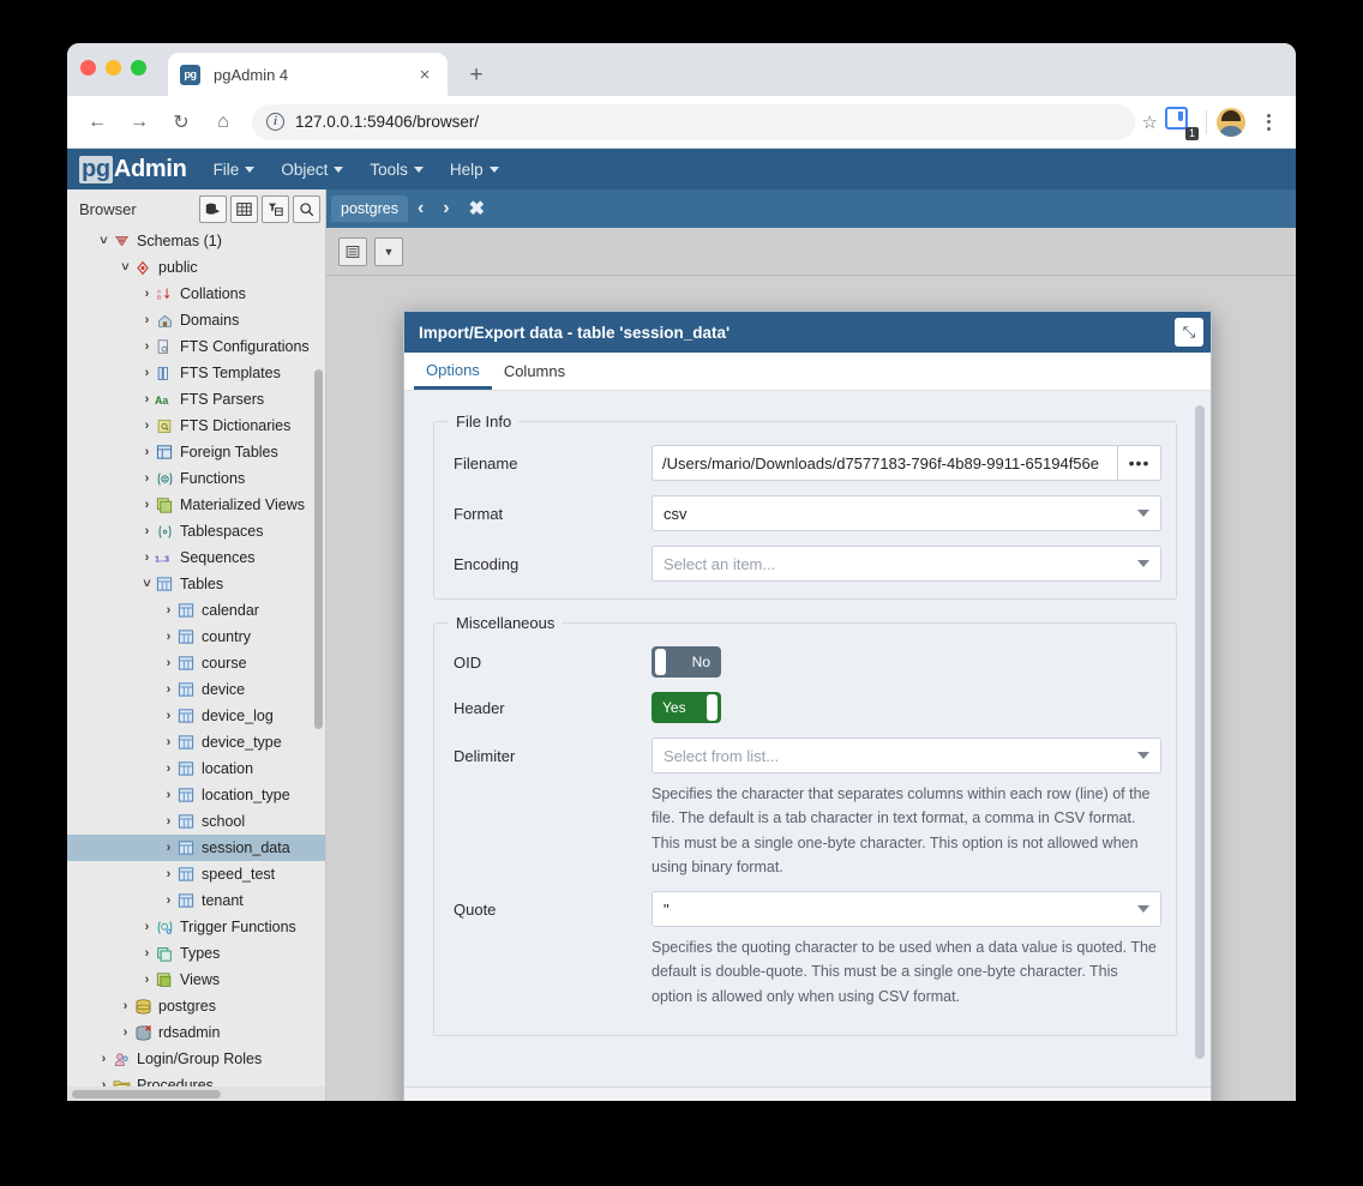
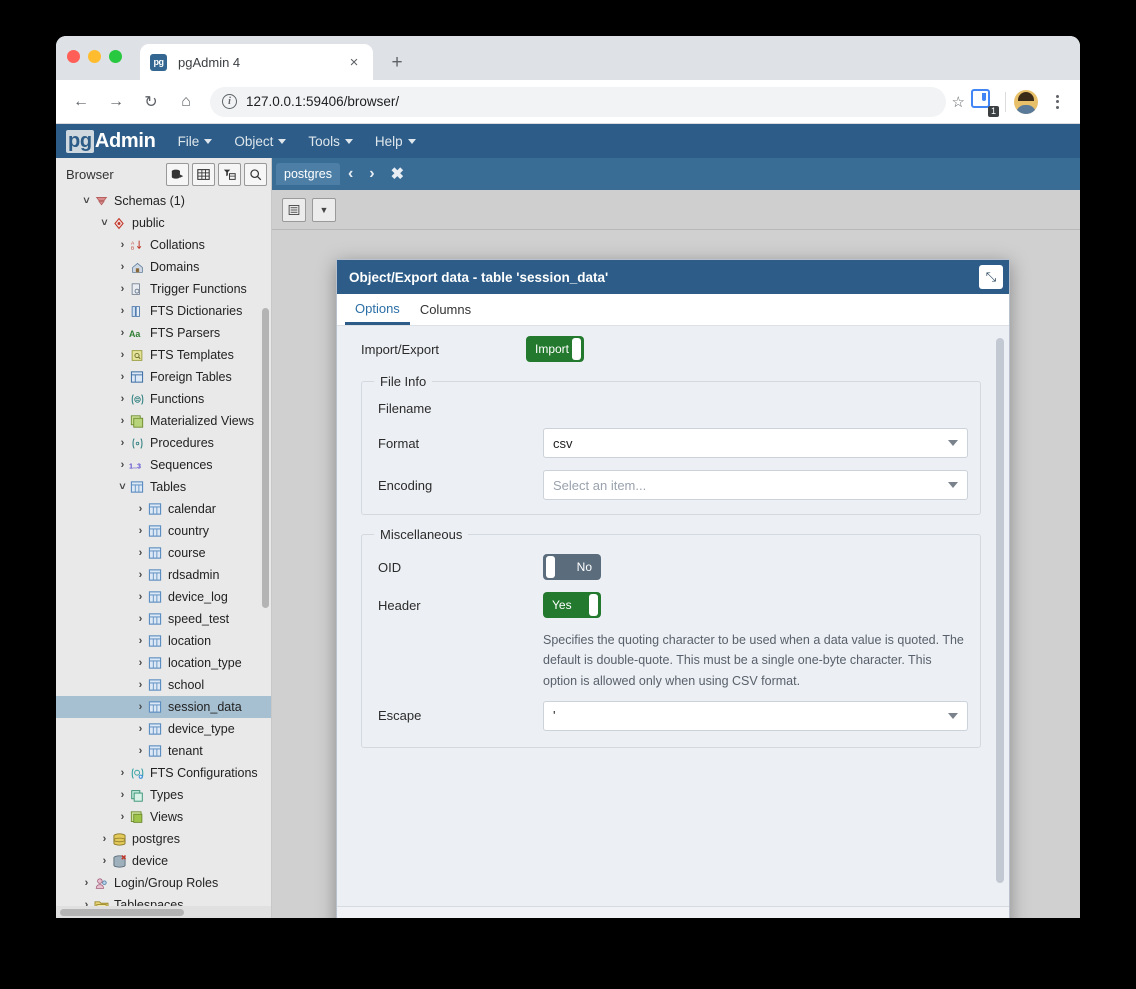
  pg
  pgAdmin 4
  ×
  +
  ←
  →
  ↻
  ⌂
  i
  127.0.0.1:59406/browser/
  ☆
  1
  pg
  Admin
  File
  Object
  Tools
  Help
  Browser
  ˅
  Schemas (1)
  ˅
  public
  ›
  Collations
  ›
  Domains
  ›
- FTS Configurations
+ Trigger Functions
  ›
- FTS Templates
+ FTS Dictionaries
  ›
  Aa
  FTS Parsers
  ›
- FTS Dictionaries
+ FTS Templates
  ›
  Foreign Tables
  ›
  Functions
  ›
  Materialized Views
  ›
- Tablespaces
+ Procedures
  ›
  1..3
  Sequences
  ˅
  Tables
  ›
  calendar
  ›
  country
  ›
  course
  ›
- device
+ rdsadmin
  ›
  device_log
  ›
- device_type
+ speed_test
  ›
  location
  ›
  location_type
  ›
  school
  ›
  session_data
  ›
- speed_test
+ device_type
  ›
  tenant
  ›
- Trigger Functions
+ FTS Configurations
  ›
  Types
  ›
  Views
  ›
  postgres
  ›
- rdsadmin
+ device
  ›
  Login/Group Roles
  ›
- Procedures
+ Tablespaces
  postgres
  ‹
  ›
  ✖
  ▼
- Import/Export data - table 'session_data'
+ Object/Export data - table 'session_data'
  ⤡
  Options
  Columns
+ Import/Export
+ Import
  File Info
  Filename
- /Users/mario/Downloads/d7577183-796f-4b89-9911-65194f56e
- •••
  Format
  csv
  Encoding
  Select an item...
  Miscellaneous
  OID
  No
  Header
  Yes
- Delimiter
- Select from list...
- Specifies the character that separates columns within each row (line) of the file. The default is a tab character in text format, a comma in CSV format. This must be a single one-byte character. This option is not allowed when using binary format.
- Quote
- "
  Specifies the quoting character to be used when a data value is quoted. The default is double-quote. This must be a single one-byte character. This option is allowed only when using CSV format.
+ Escape
+ '
